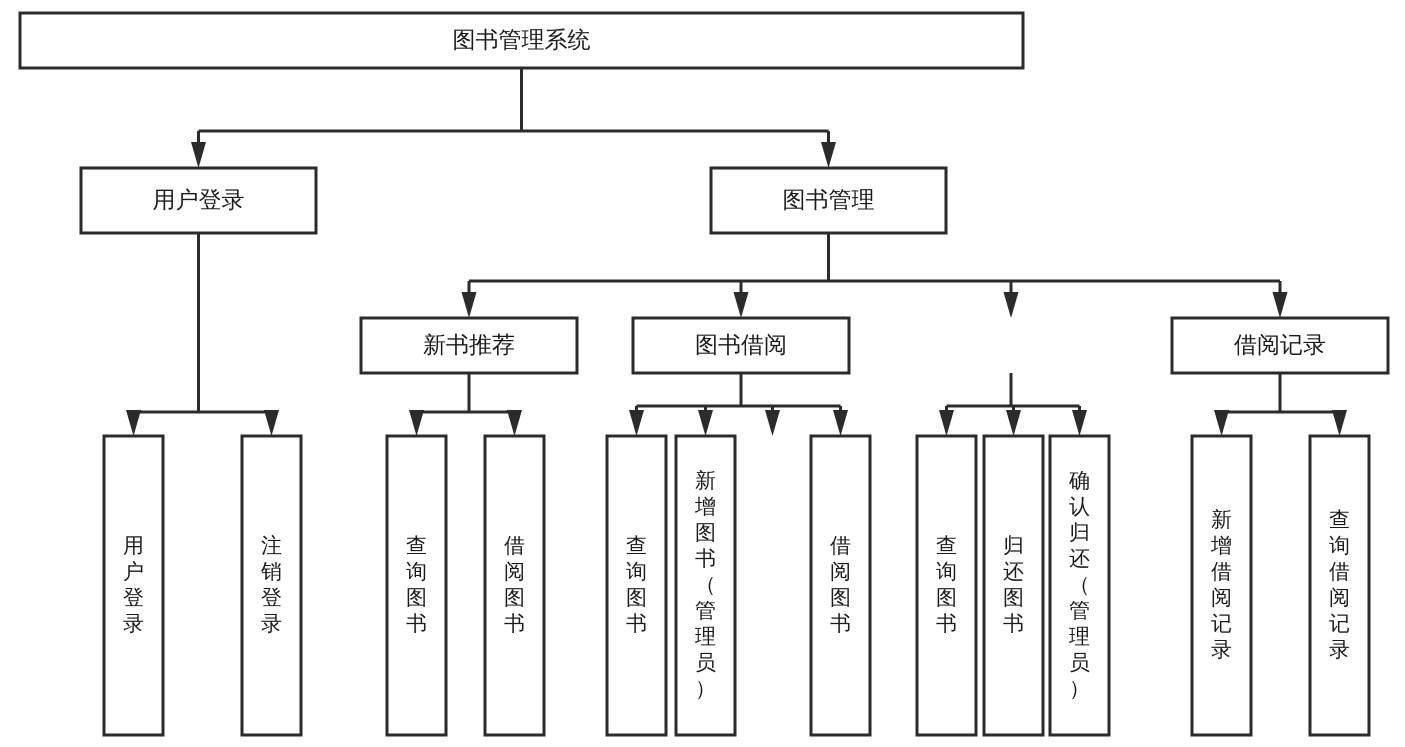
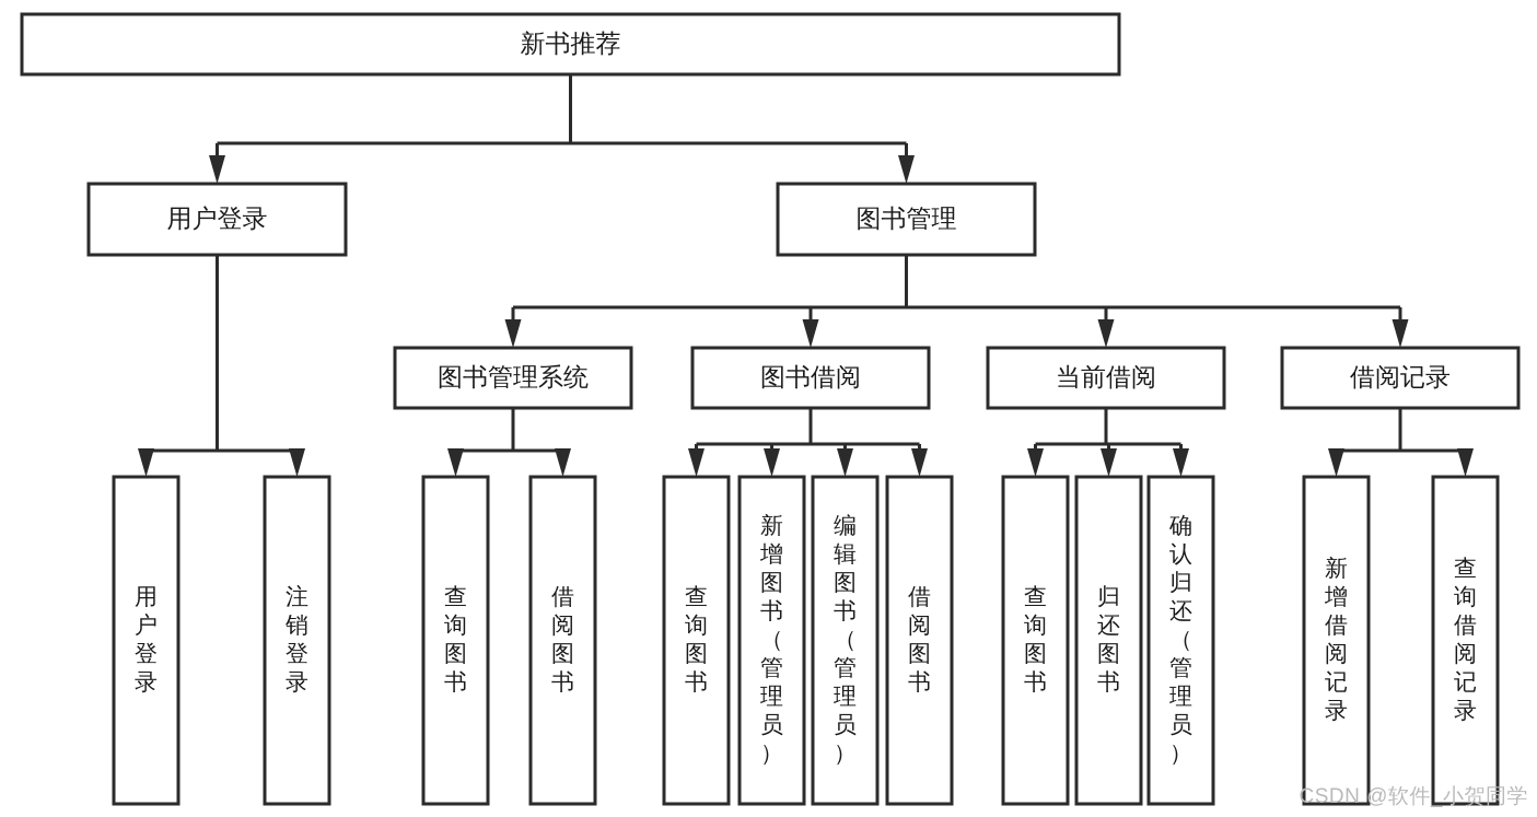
- 图书管理系统
+ 新书推荐
  用户登录
  图书管理
- 新书推荐
+ 图书管理系统
  图书借阅
+ 当前借阅
  借阅记录
  用户登录
  注销登录
  查询图书
  借阅图书
  查询图书
  新增图书（管理员）
+ 编辑图书（管理员）
  借阅图书
  查询图书
  归还图书
  确认归还（管理员）
  新增借阅记录
  查询借阅记录
+ CSDN @软件_小贺同学
